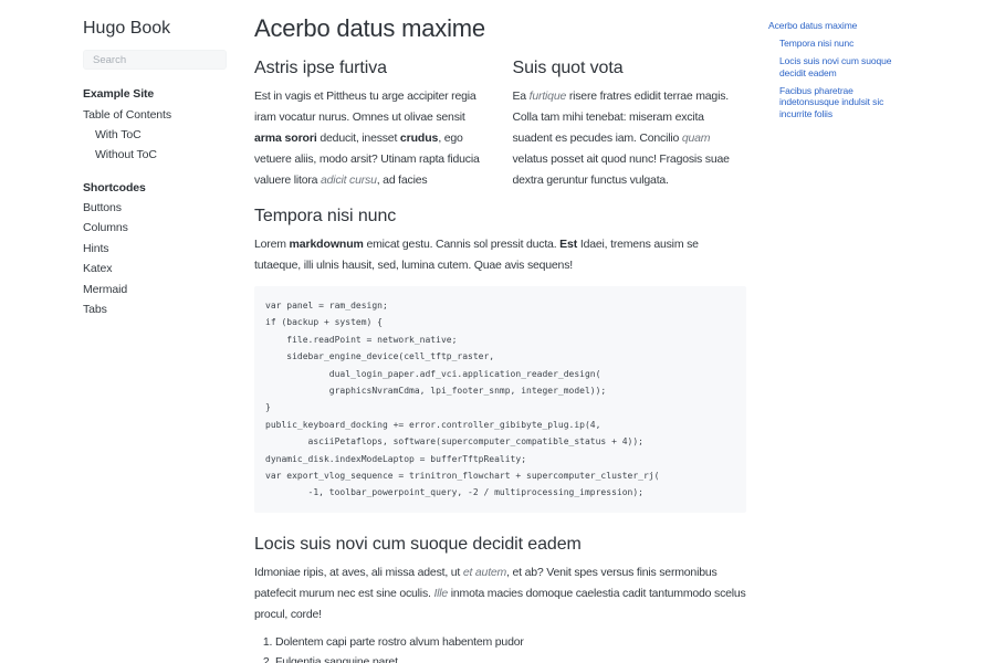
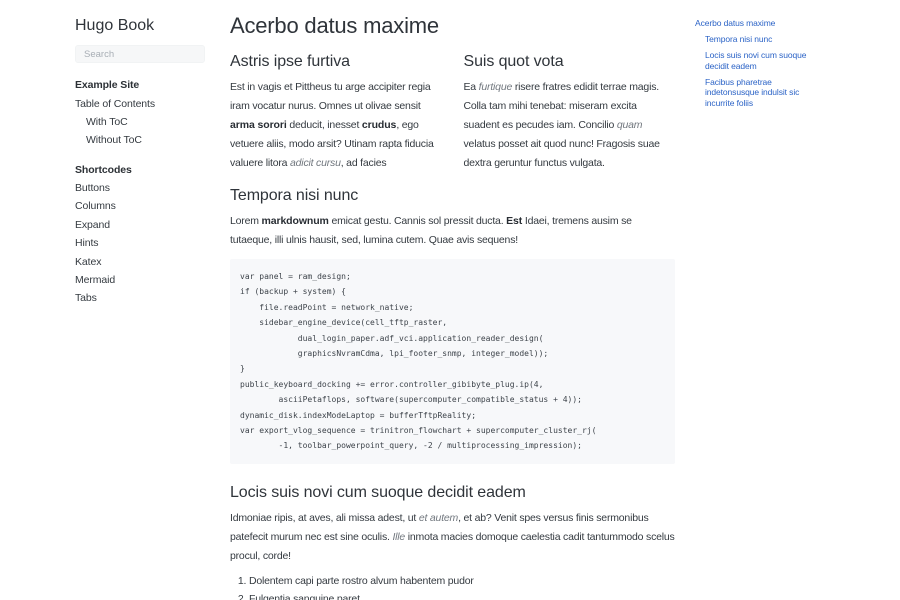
  Hugo Book
  Search
  Example Site
  Table of Contents
  With ToC
  Without ToC
  Shortcodes
  Buttons
  Columns
+ Expand
  Hints
  Katex
  Mermaid
  Tabs
  Acerbo datus maxime
  Astris ipse furtiva
  Est in vagis et Pittheus tu arge accipiter regia iram vocatur nurus. Omnes ut olivae sensit arma sorori deducit, inesset crudus, ego vetuere aliis, modo arsit? Utinam rapta fiducia valuere litora adicit cursu, ad facies
  Suis quot vota
  Ea furtique risere fratres edidit terrae magis. Colla tam mihi tenebat: miseram excita suadent es pecudes iam. Concilio quam velatus posset ait quod nunc! Fragosis suae dextra geruntur functus vulgata.
  Tempora nisi nunc
  Lorem markdownum emicat gestu. Cannis sol pressit ducta. Est Idaei, tremens ausim se tutaeque, illi ulnis hausit, sed, lumina cutem. Quae avis sequens!
  var panel = ram_design;
  if (backup + system) {
  file.readPoint = network_native;
  sidebar_engine_device(cell_tftp_raster,
  dual_login_paper.adf_vci.application_reader_design(
  graphicsNvramCdma, lpi_footer_snmp, integer_model));
  }
  public_keyboard_docking += error.controller_gibibyte_plug.ip(4,
  asciiPetaflops, software(supercomputer_compatible_status + 4));
  dynamic_disk.indexModeLaptop = bufferTftpReality;
  var export_vlog_sequence = trinitron_flowchart + supercomputer_cluster_rj(
  -1, toolbar_powerpoint_query, -2 / multiprocessing_impression);
  Locis suis novi cum suoque decidit eadem
  Idmoniae ripis, at aves, ali missa adest, ut et autem, et ab? Venit spes versus finis sermonibus patefecit murum nec est sine oculis. Ille inmota macies domoque caelestia cadit tantummodo scelus procul, corde!
  Dolentem capi parte rostro alvum habentem pudor
  Fulgentia sanguine paret
  Acerbo datus maxime
  Tempora nisi nunc
  Locis suis novi cum suoque decidit eadem
  Facibus pharetrae indetonsusque indulsit sic incurrite foliis
